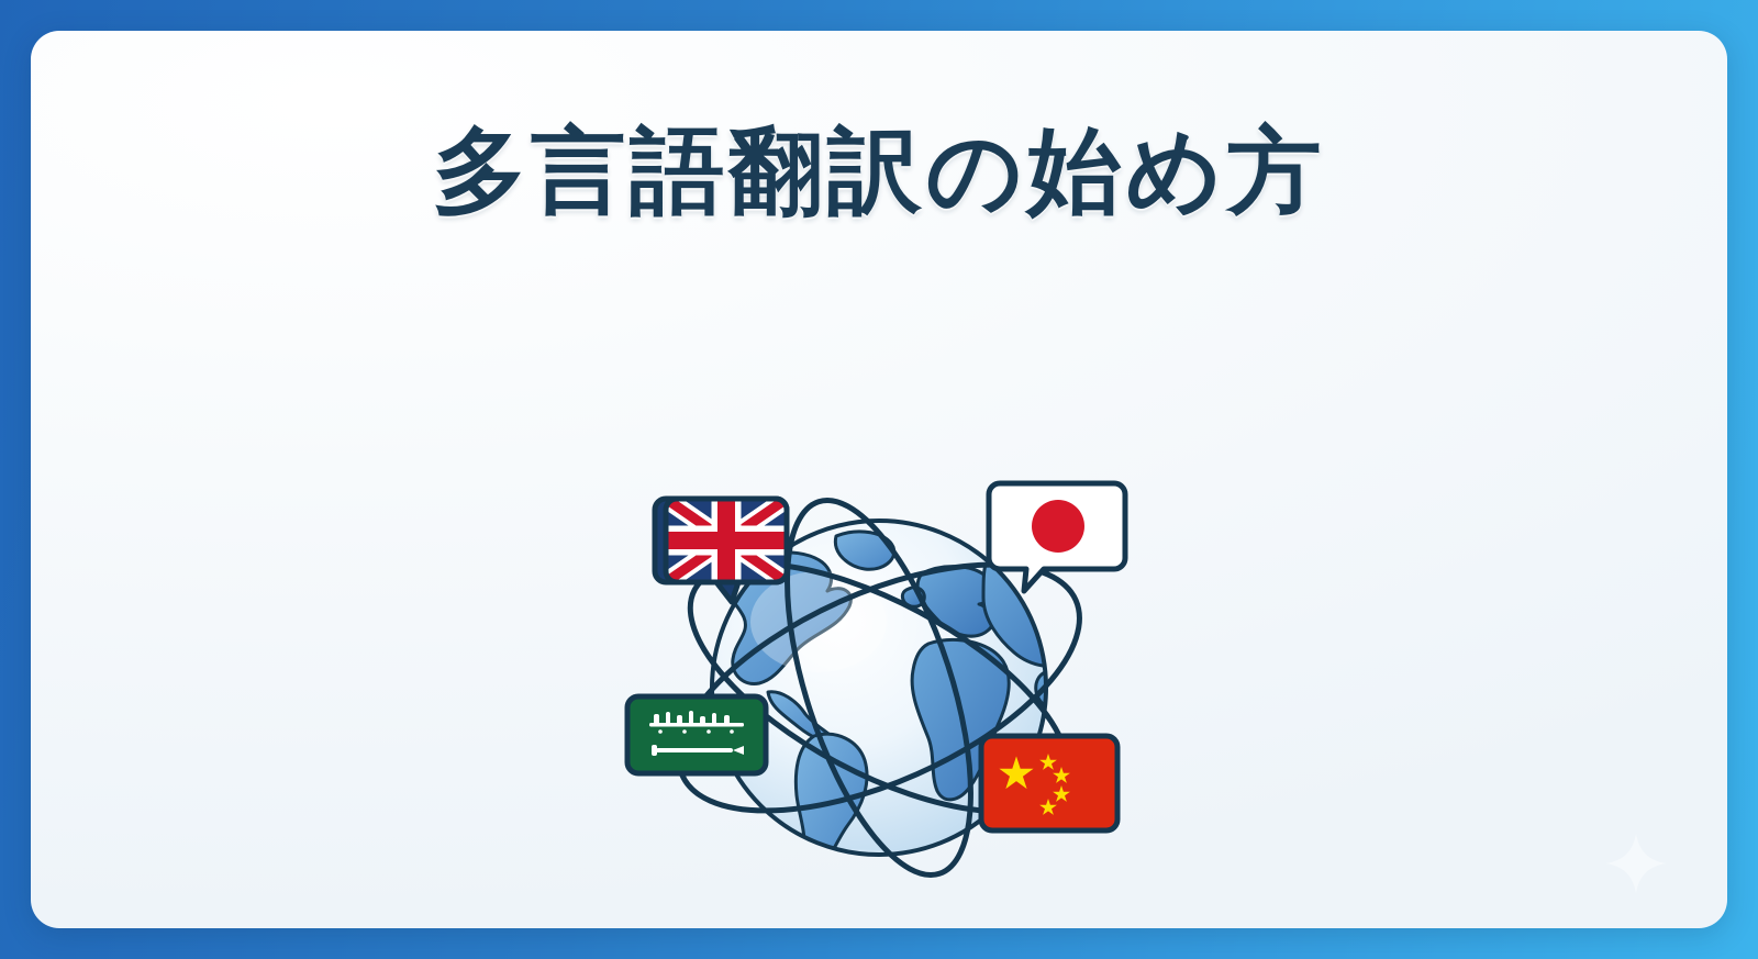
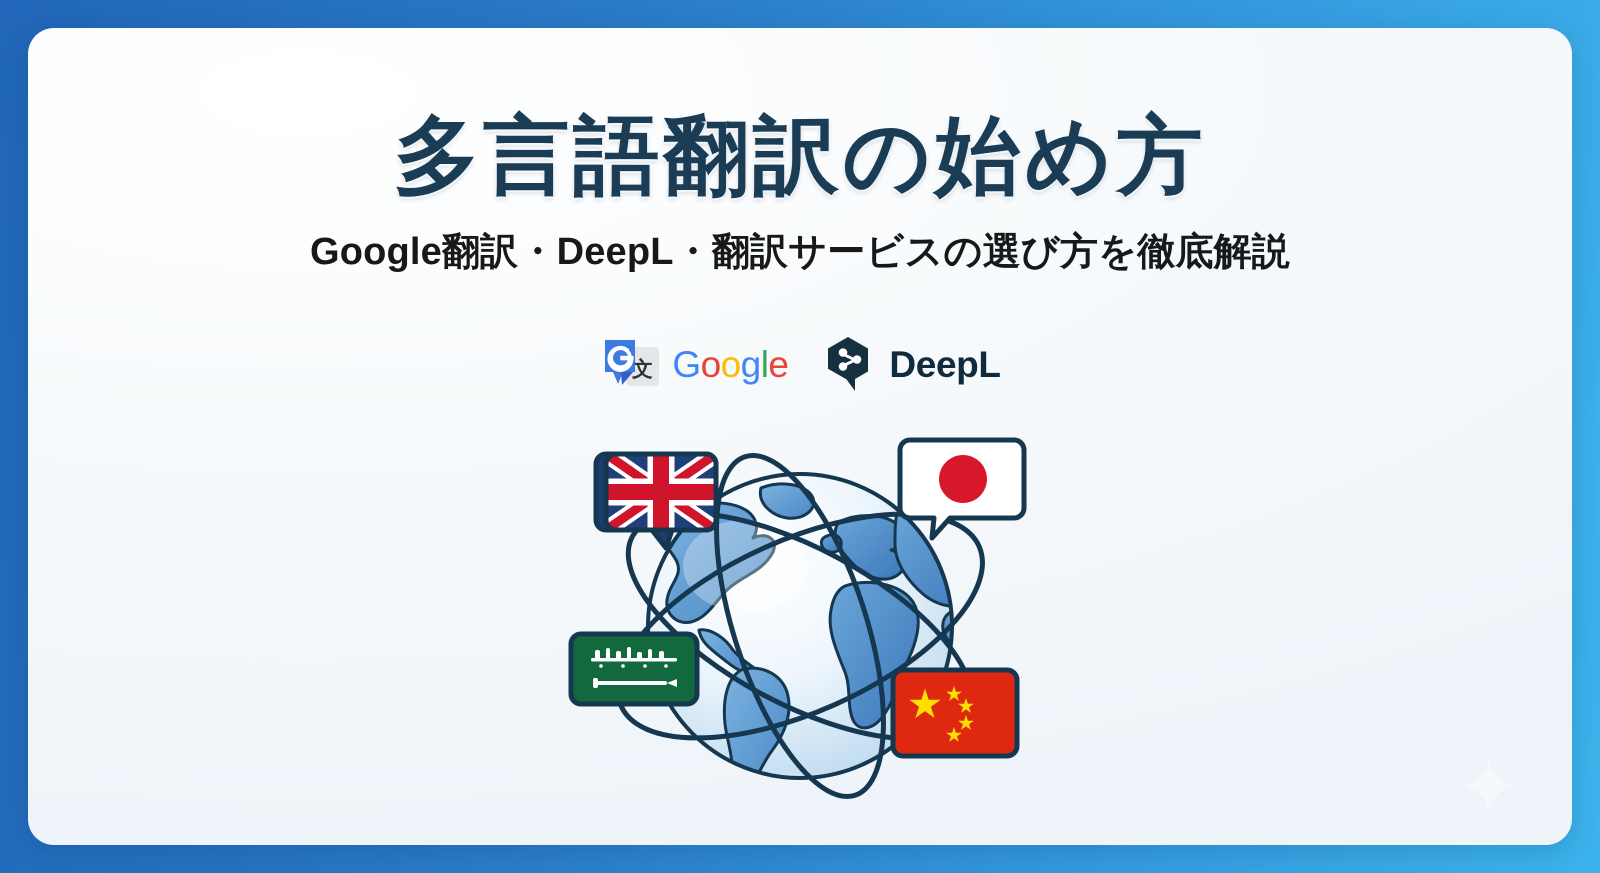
  多言語翻訳の始め方
+ Google翻訳・DeepL・翻訳サービスの選び方を徹底解説
+ 文
+ Google
+ DeepL
